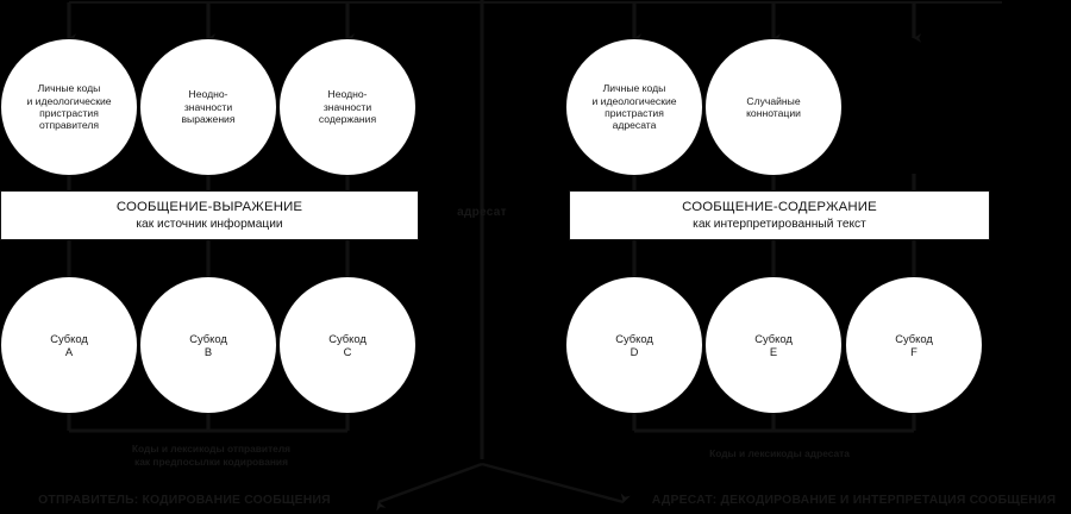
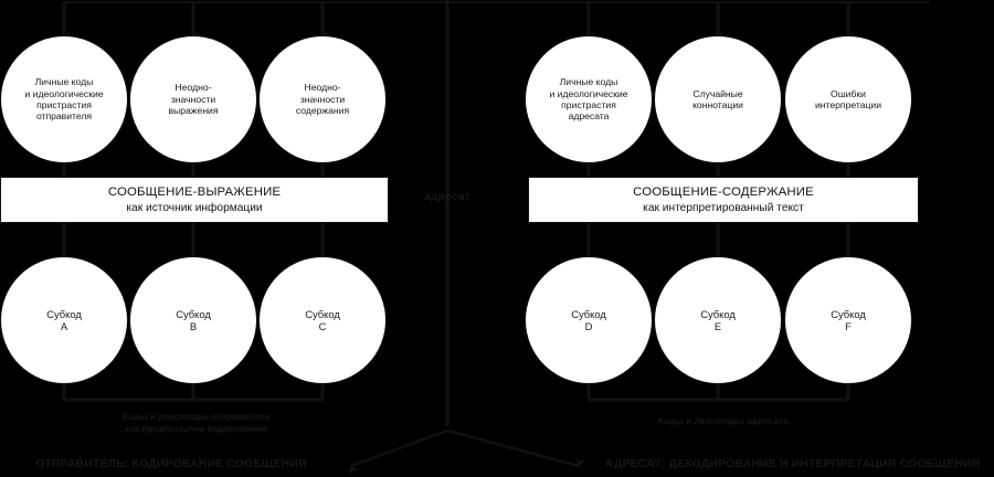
  Личные коды
  и идеологические
  пристрастия
  отправителя
  Неодно-
  значности
  выражения
  Неодно-
  значности
  содержания
  СООБЩЕНИЕ-ВЫРАЖЕНИЕ
  как источник информации
  Субкод
  A
  Субкод
  B
  Субкод
  C
  Личные коды
  и идеологические
  пристрастия
  адресата
  Случайные
  коннотации
+ Ошибки
+ интерпретации
  СООБЩЕНИЕ-СОДЕРЖАНИЕ
  как интерпретированный текст
  Субкод
  D
  Субкод
  E
  Субкод
  F
